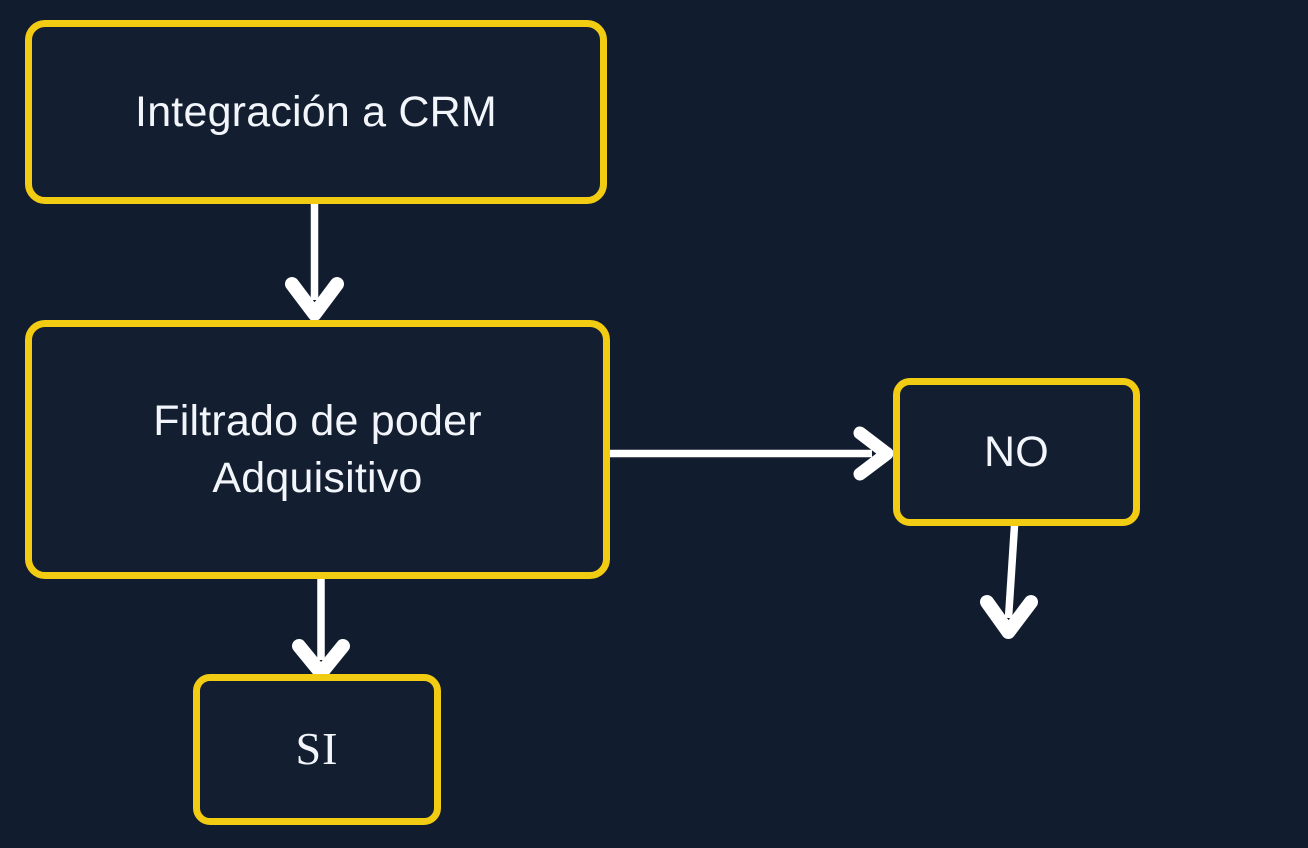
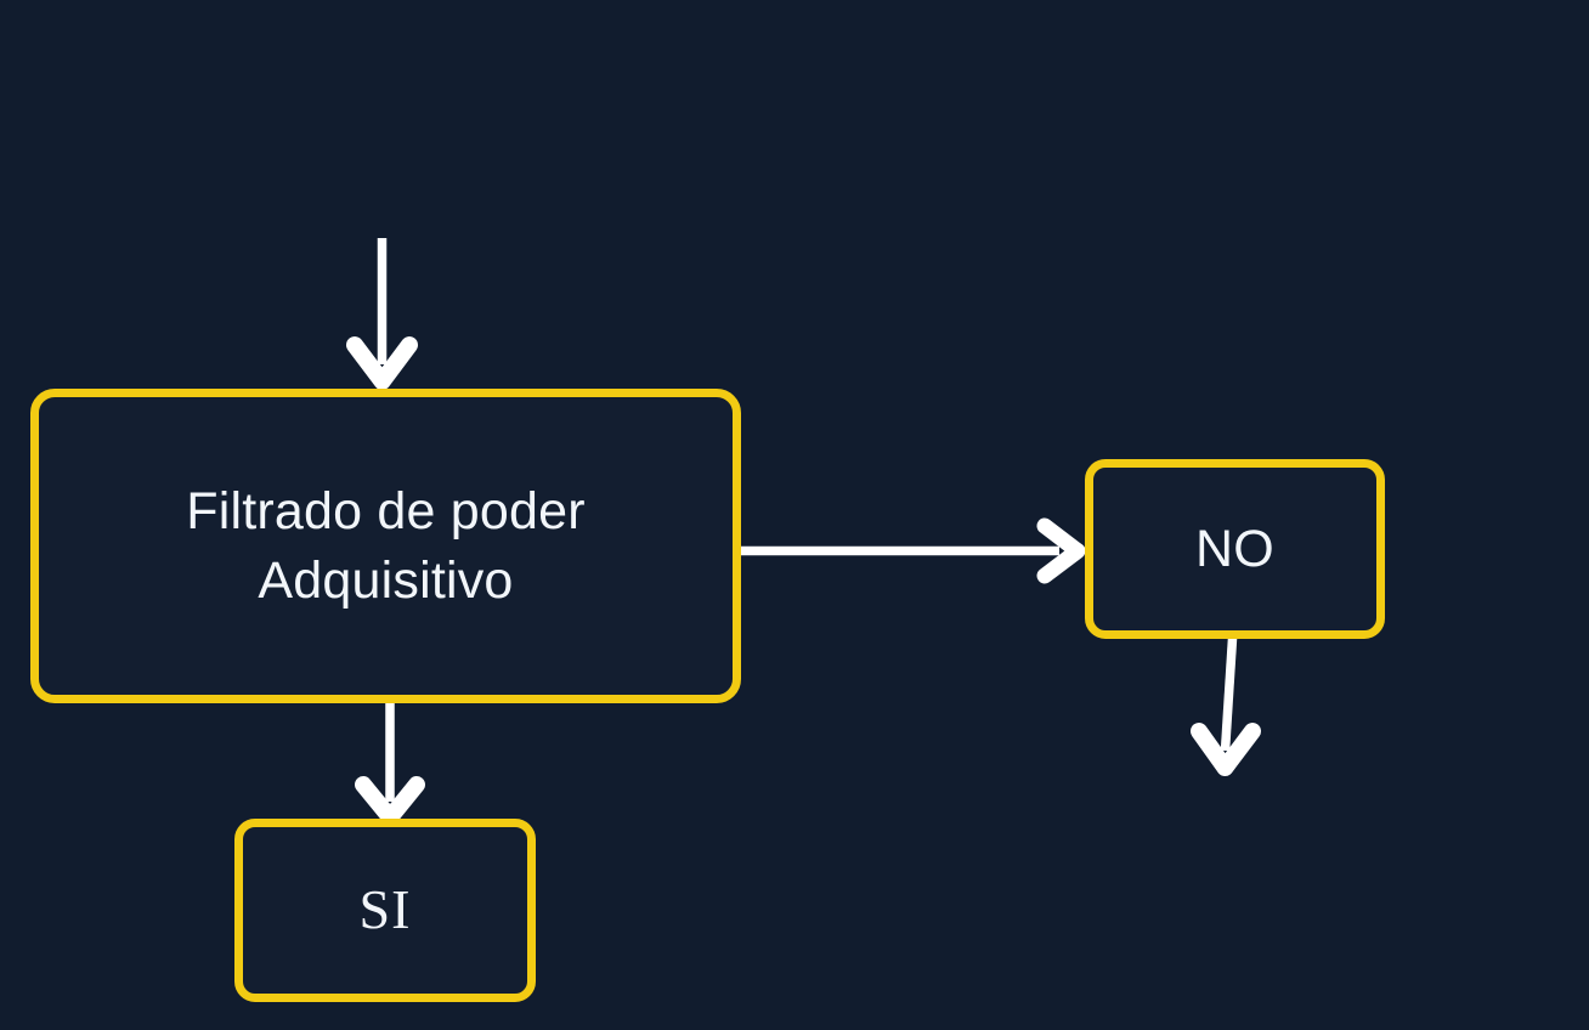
- Integración a CRM
  Filtrado de poder
  Adquisitivo
  NO
  SI
